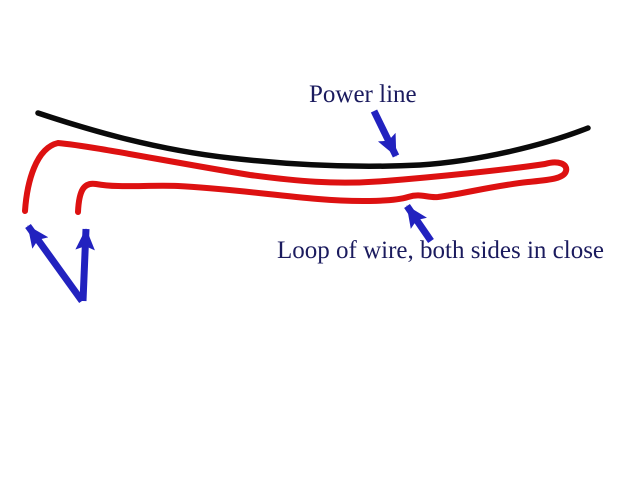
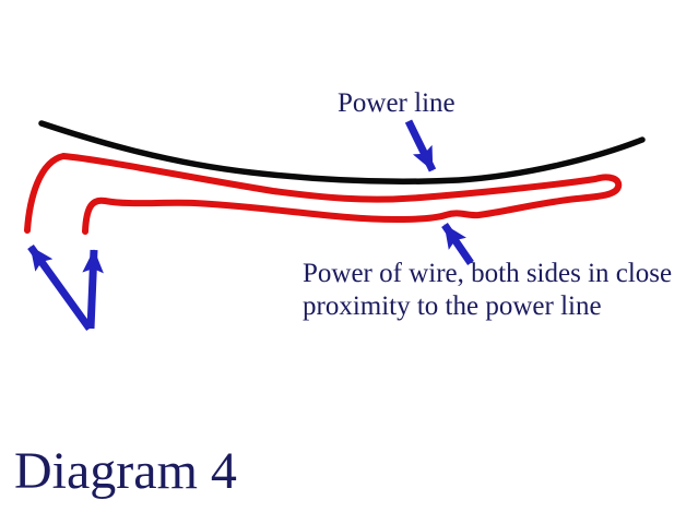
  Power line
- Loop of wire, both sides in close
+ Power of wire, both sides in close
+ proximity to the power line
+ Diagram 4
